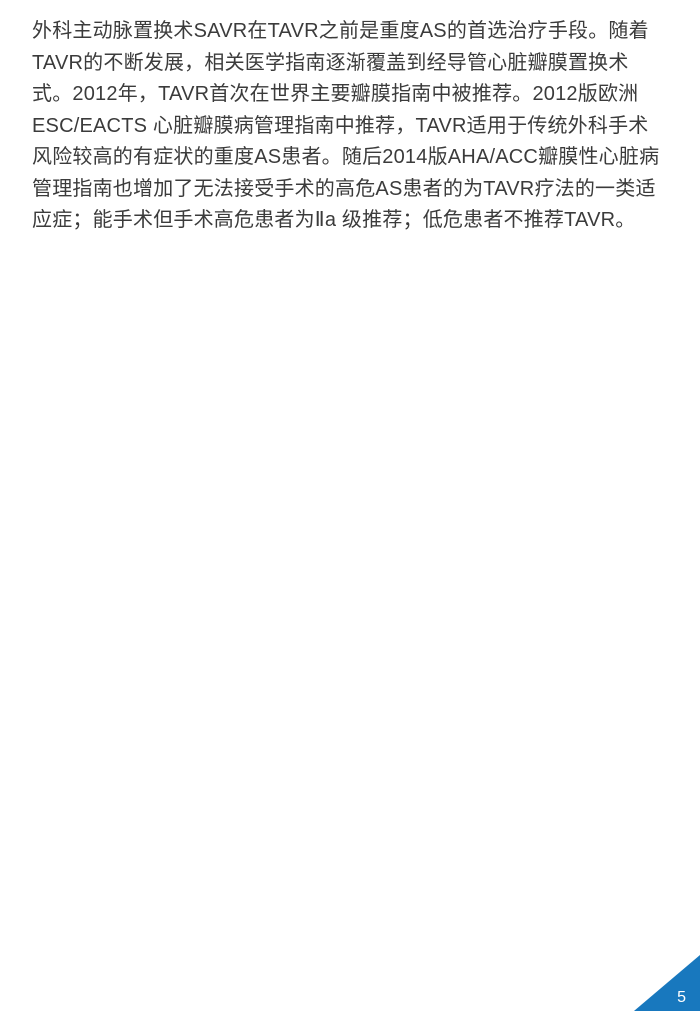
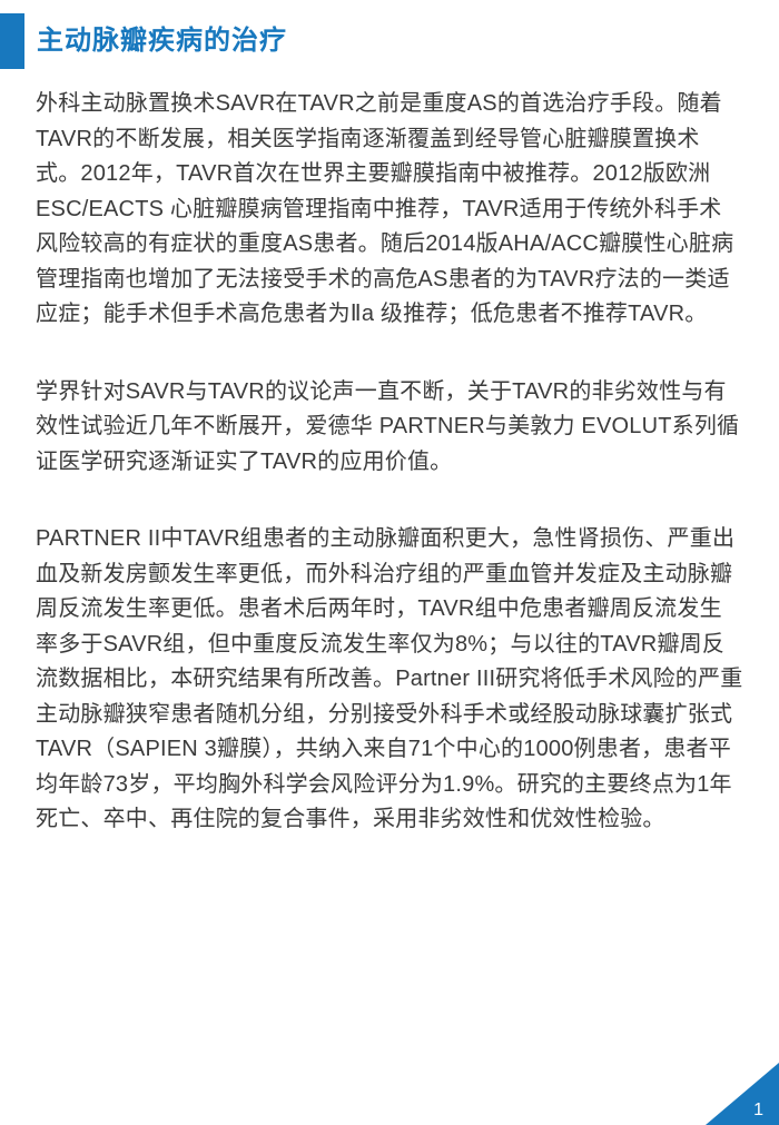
+ 主动脉瓣疾病的治疗
  外科主动脉置换术SAVR在TAVR之前是重度AS的首选治疗手段。随着TAVR的不断发展，相关医学指南逐渐覆盖到经导管心脏瓣膜置换术式。2012年，TAVR首次在世界主要瓣膜指南中被推荐。2012版欧洲ESC/EACTS 心脏瓣膜病管理指南中推荐，TAVR适用于传统外科手术风险较高的有症状的重度AS患者。随后2014版AHA/ACC瓣膜性心脏病管理指南也增加了无法接受手术的高危AS患者的为TAVR疗法的一类适应症；能手术但手术高危患者为Ⅱa 级推荐；低危患者不推荐TAVR。
+ 学界针对SAVR与TAVR的议论声一直不断，关于TAVR的非劣效性与有效性试验近几年不断展开，爱德华 PARTNER与美敦力 EVOLUT系列循证医学研究逐渐证实了TAVR的应用价值。
+ PARTNER II中TAVR组患者的主动脉瓣面积更大，急性肾损伤、严重出血及新发房颤发生率更低，而外科治疗组的严重血管并发症及主动脉瓣周反流发生率更低。患者术后两年时，TAVR组中危患者瓣周反流发生率多于SAVR组，但中重度反流发生率仅为8%；与以往的TAVR瓣周反流数据相比，本研究结果有所改善。Partner III研究将低手术风险的严重主动脉瓣狭窄患者随机分组，分别接受外科手术或经股动脉球囊扩张式TAVR（SAPIEN 3瓣膜），共纳入来自71个中心的1000例患者，患者平均年龄73岁，平均胸外科学会风险评分为1.9%。研究的主要终点为1年死亡、卒中、再住院的复合事件，采用非劣效性和优效性检验。
- 5
+ 1
